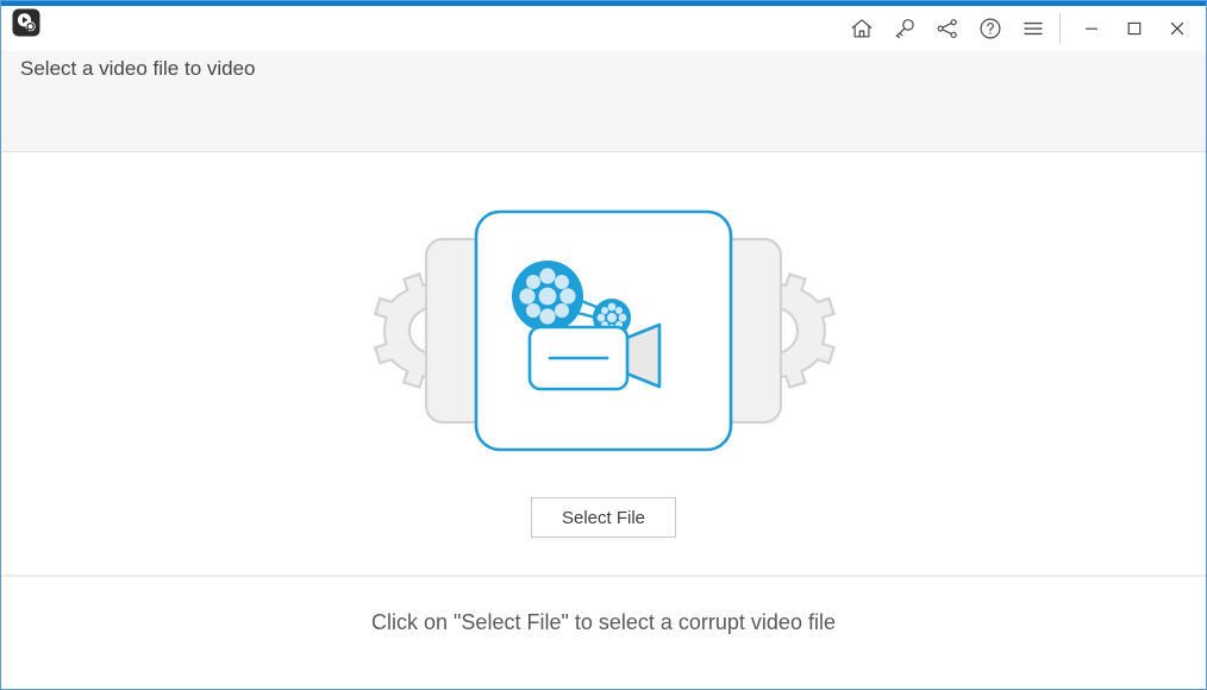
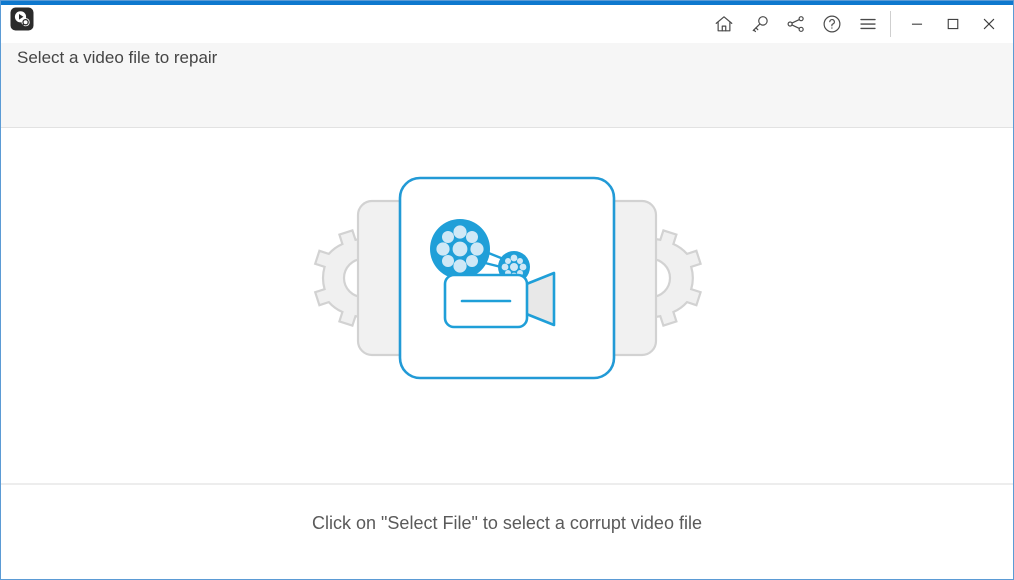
- Select a video file to video
+ Select a video file to repair
- Select File
  Click on "Select File" to select a corrupt video file
